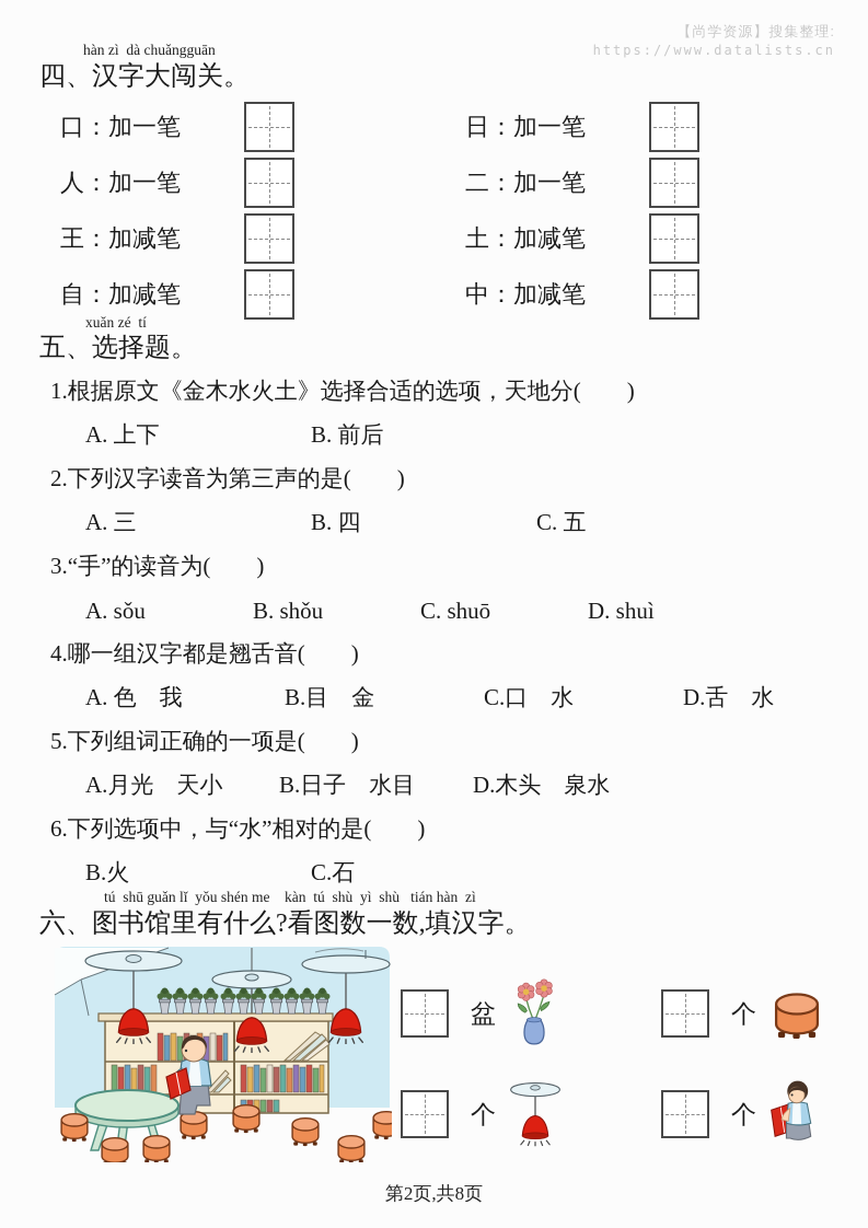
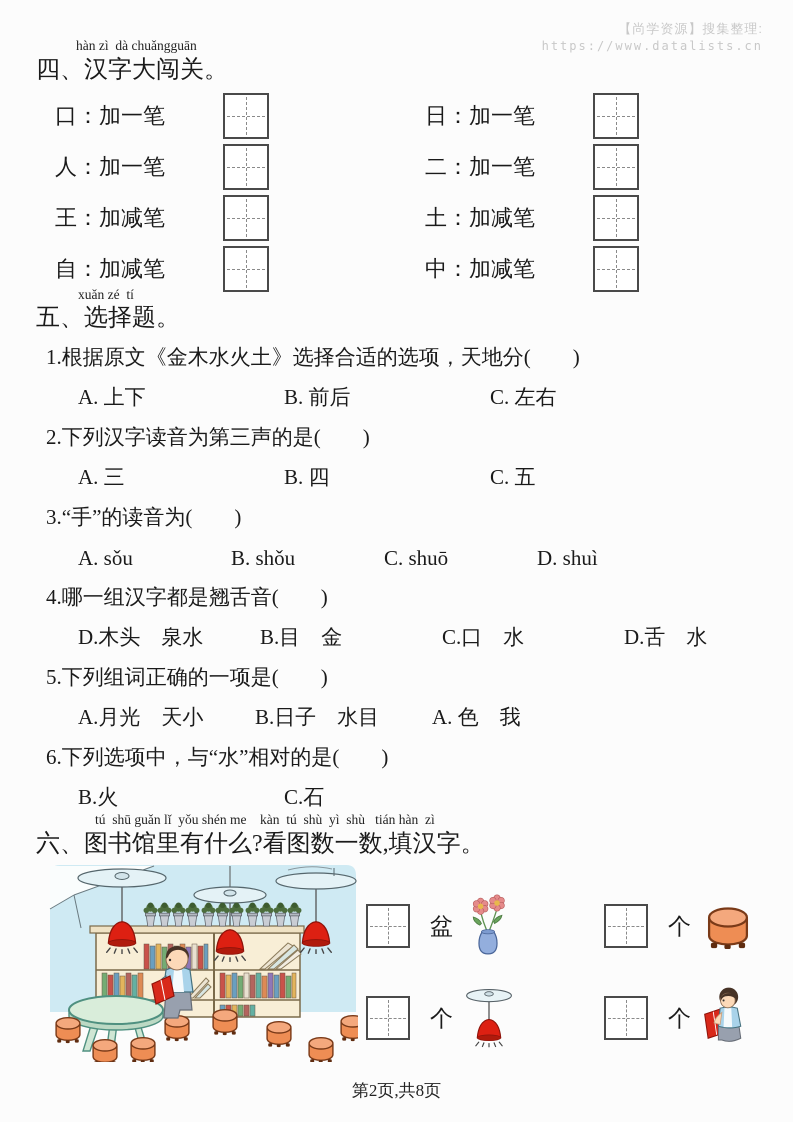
  【尚学资源】搜集整理:
  https://www.datalists.cn
  hàn zì dà chuǎngguān
  四、汉字大闯关。
  口：加一笔
  日：加一笔
  人：加一笔
  二：加一笔
  王：加减笔
  土：加减笔
  自：加减笔
  中：加减笔
  xuǎn zé tí
  五、选择题。
  1.根据原文《金木水火土》选择合适的选项，天地分( )
  A. 上下
  B. 前后
+ C. 左右
  2.下列汉字读音为第三声的是( )
  A. 三
  B. 四
  C. 五
  3.“手”的读音为( )
  A. sǒu
  B. shǒu
  C. shuō
  D. shuì
  4.哪一组汉字都是翘舌音( )
- A. 色 我
+ D.木头 泉水
  B.目 金
  C.口 水
  D.舌 水
  5.下列组词正确的一项是( )
  A.月光 天小
  B.日子 水目
- D.木头 泉水
+ A. 色 我
  6.下列选项中，与“水”相对的是( )
  B.火
  C.石
  tú shū guǎn lǐ yǒu shén me kàn tú shù yì shù tián hàn zì
  六、图书馆里有什么?看图数一数,填汉字。
  盆
  个
  个
  个
  第2页,共8页
